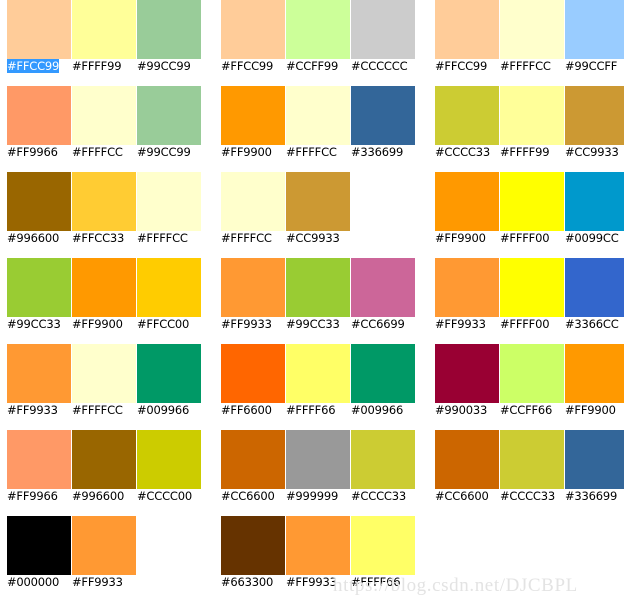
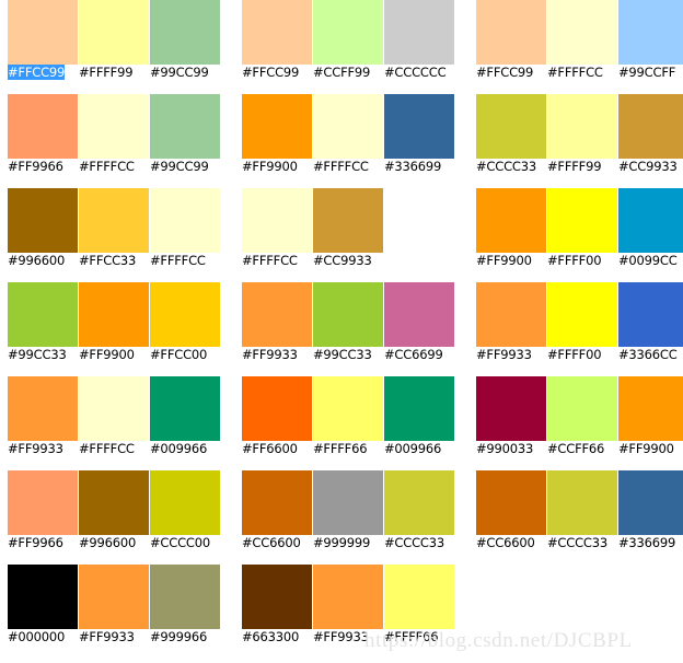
  #FFCC99
  #FFFF99
  #99CC99
  #FF9966
  #FFFFCC
  #99CC99
  #996600
  #FFCC33
  #FFFFCC
  #99CC33
  #FF9900
  #FFCC00
  #FF9933
  #FFFFCC
  #009966
  #FF9966
  #996600
  #CCCC00
  #000000
  #FF9933
+ #999966
  #FFCC99
  #CCFF99
  #CCCCCC
  #FF9900
  #FFFFCC
  #336699
  #FFFFCC
  #CC9933
  #FF9933
  #99CC33
  #CC6699
  #FF6600
  #FFFF66
  #009966
  #CC6600
  #999999
  #CCCC33
  #663300
  #FF9933
  #FFFF66
  #FFCC99
  #FFFFCC
  #99CCFF
  #CCCC33
  #FFFF99
  #CC9933
  #FF9900
  #FFFF00
  #0099CC
  #FF9933
  #FFFF00
  #3366CC
  #990033
  #CCFF66
  #FF9900
  #CC6600
  #CCCC33
  #336699
  https://blog.csdn.net/DJCBPL
